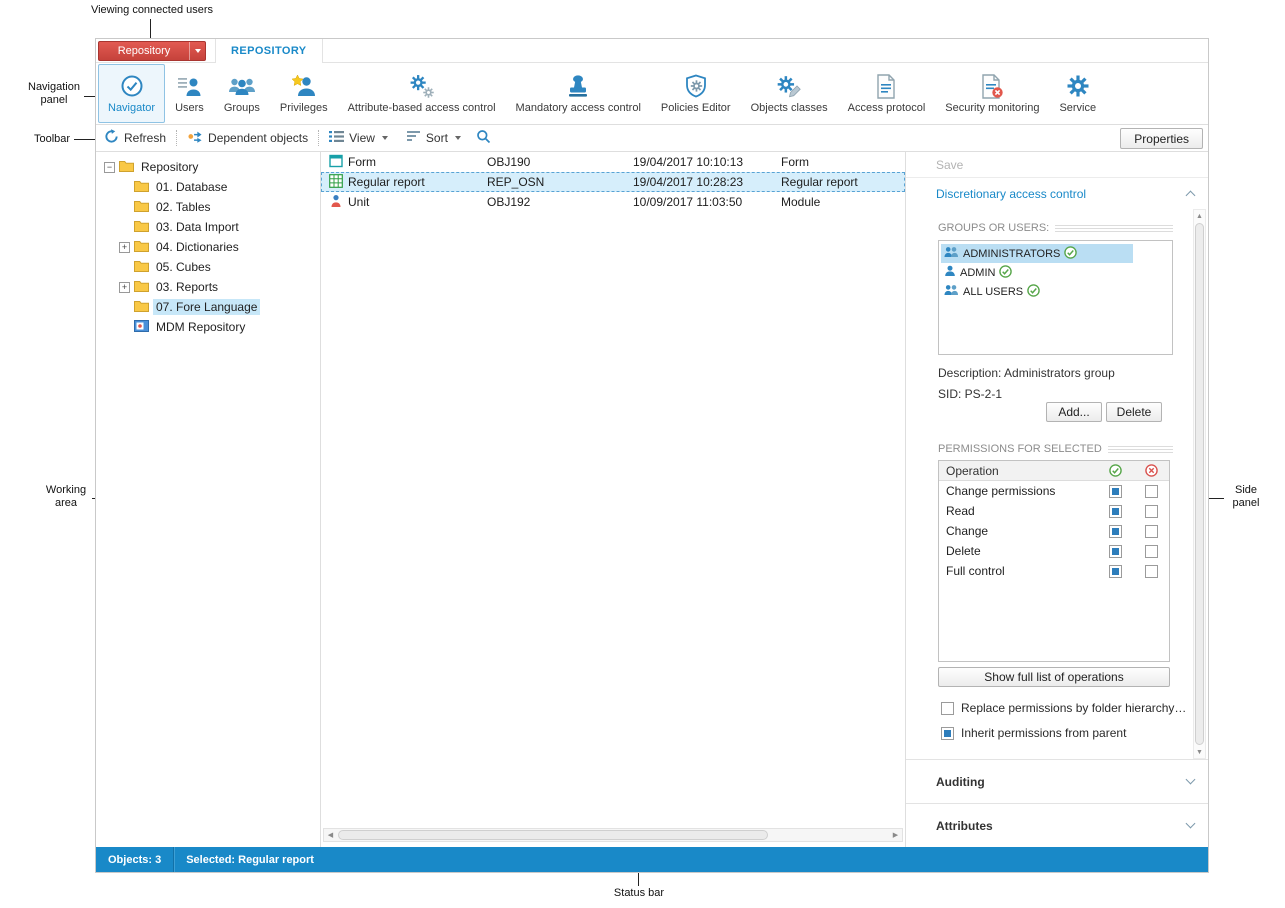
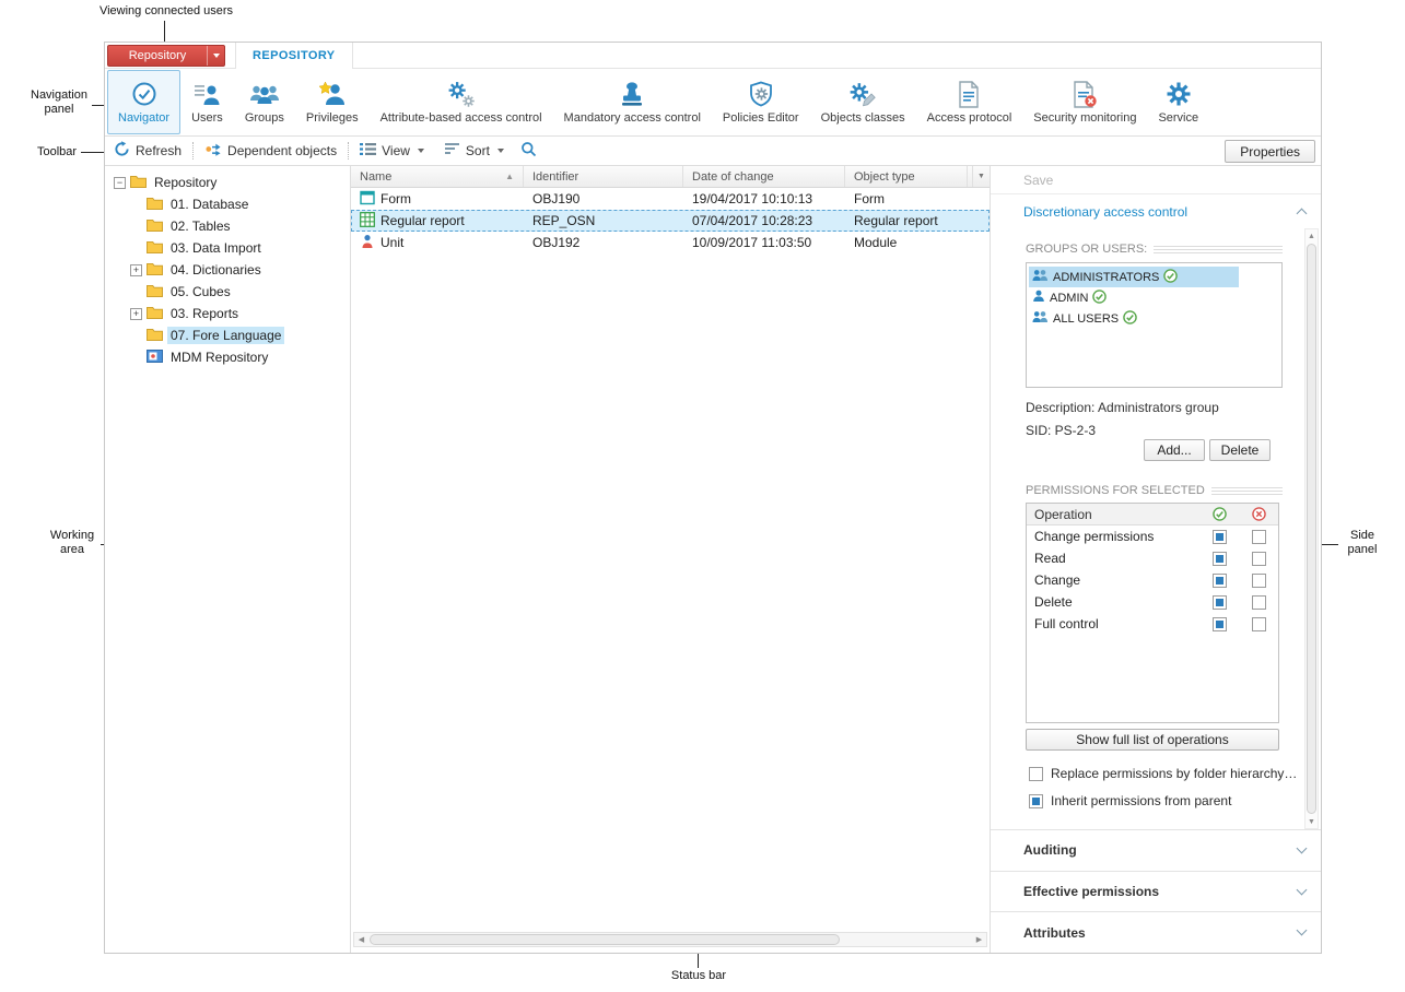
  Viewing connected users
  Navigation panel
  Toolbar
  Working area
  Side panel
  Status bar
  Repository
  REPOSITORY
  Navigator
  Users
  Groups
  Privileges
  Attribute-based access control
  Mandatory access control
  Policies Editor
  Objects classes
  Access protocol
  Security monitoring
  Service
  Refresh
  Dependent objects
  View
  Sort
  Properties
  −
  Repository
  01. Database
  02. Tables
  03. Data Import
  +
  04. Dictionaries
  05. Cubes
  +
  03. Reports
  07. Fore Language
  MDM Repository
+ Name
+ ▲
+ Identifier
+ Date of change
+ Object type
  Form
  OBJ190
  19/04/2017 10:10:13
  Form
  Regular report
  REP_OSN
- 19/04/2017 10:28:23
+ 07/04/2017 10:28:23
  Regular report
  Unit
  OBJ192
  10/09/2017 11:03:50
  Module
  Save
  Discretionary access control
  GROUPS OR USERS:
  ADMINISTRATORS
  ADMIN
  ALL USERS
  Description: Administrators group
- SID: PS-2-1
+ SID: PS-2-3
  Add...
  Delete
  PERMISSIONS FOR SELECTED
  Operation
  Change permissions
  Read
  Change
  Delete
  Full control
  Show full list of operations
  Replace permissions by folder hierarchy…
  Inherit permissions from parent
  Auditing
+ Effective permissions
  Attributes
- Objects: 3
- Selected: Regular report
